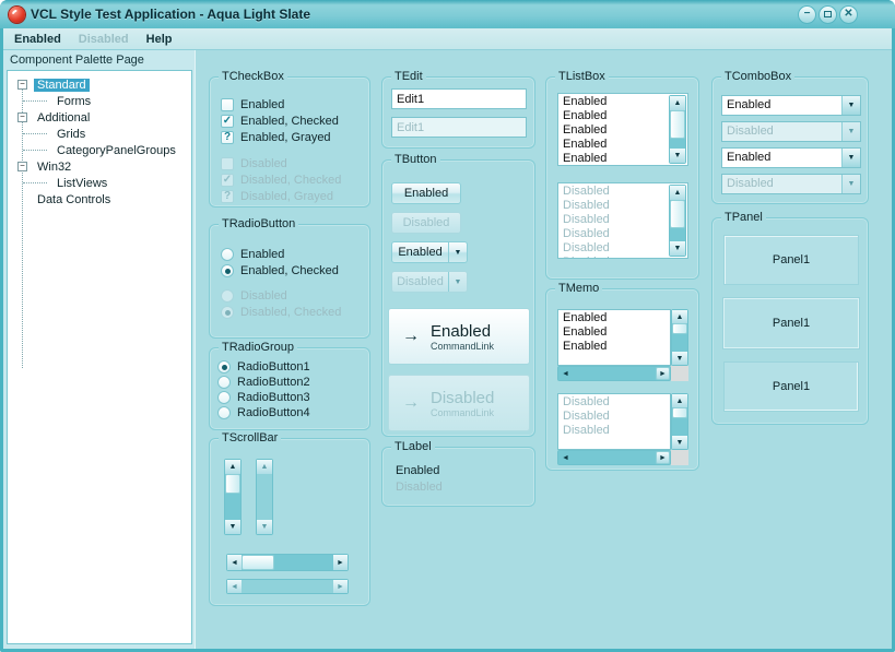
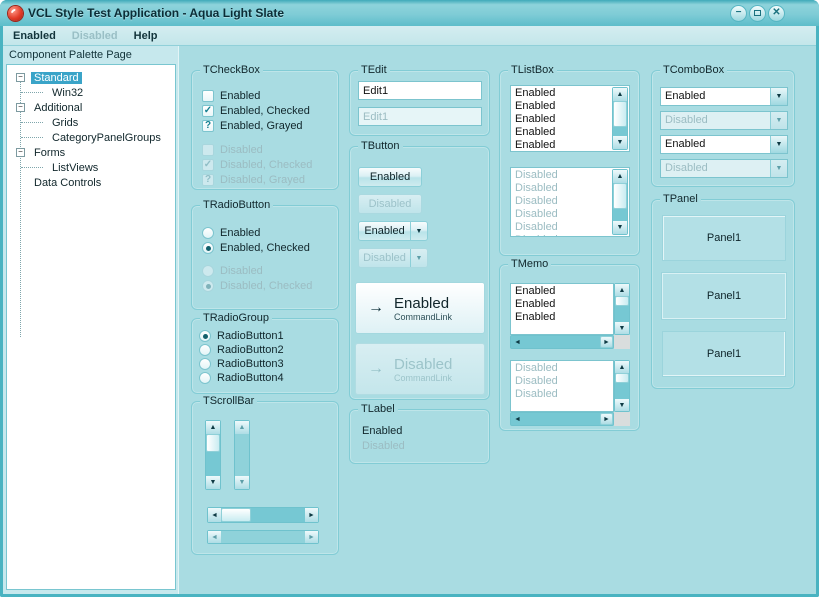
  VCL Style Test Application - Aqua Light Slate
  −
  ✕
  Enabled
  Disabled
  Help
  Component Palette Page
  −
  Standard
- Forms
+ Win32
  −
  Additional
  Grids
  CategoryPanelGroups
  −
- Win32
+ Forms
  ListViews
  Data Controls
  TCheckBox
  Enabled
  ✓
  Enabled, Checked
  ?
  Enabled, Grayed
  Disabled
  ✓
  Disabled, Checked
  ?
  Disabled, Grayed
  TRadioButton
  Enabled
  Enabled, Checked
  Disabled
  Disabled, Checked
  TRadioGroup
  RadioButton1
  RadioButton2
  RadioButton3
  RadioButton4
  TScrollBar
  TEdit
  Edit1
  Edit1
  TButton
  Enabled
  Disabled
  Enabled
  Disabled
  →
  Enabled
  CommandLink
  →
  Disabled
  CommandLink
  TLabel
  Enabled
  Disabled
  TListBox
  Enabled
  Enabled
  Enabled
  Enabled
  Enabled
  Disabled
  Disabled
  Disabled
  Disabled
  Disabled
  TMemo
  Enabled
  Enabled
  Enabled
  Disabled
  Disabled
  Disabled
  TComboBox
  Enabled
  Disabled
  Enabled
  Disabled
  TPanel
  Panel1
  Panel1
  Panel1
